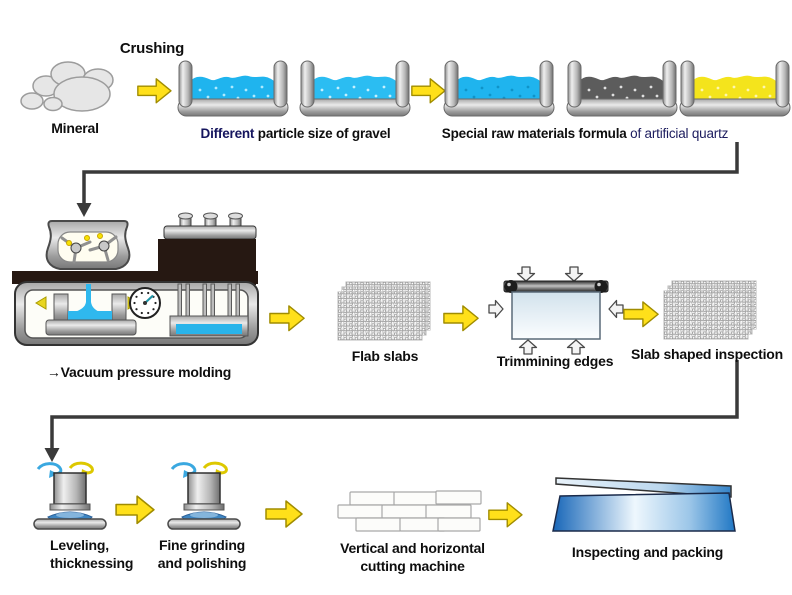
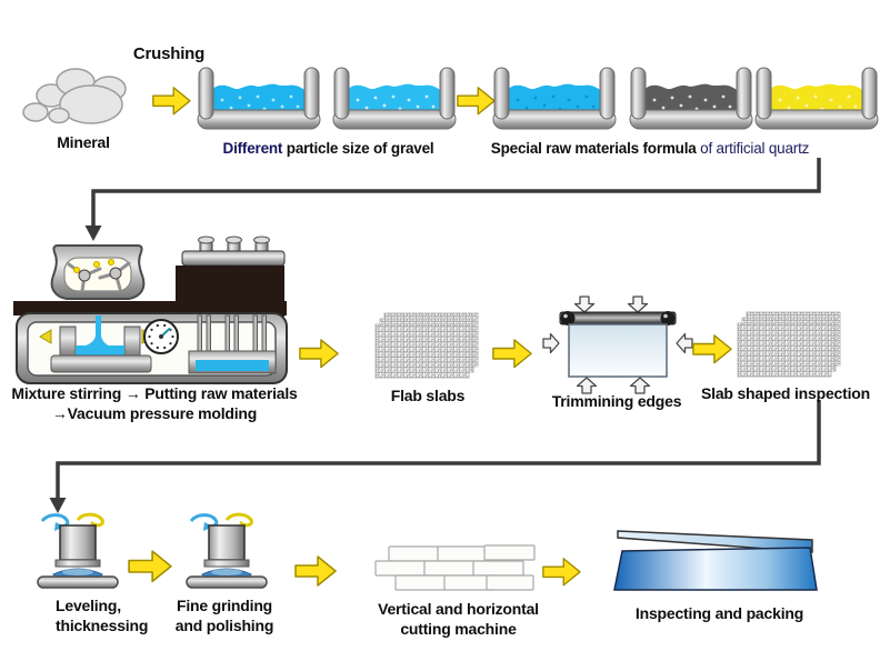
  Crushing
  Mineral
  Different particle size of gravel
  Special raw materials formula of artificial quartz
+ Mixture stirring → Putting raw materials
  →Vacuum pressure molding
  Flab slabs
  Trimmining edges
  Slab shaped inspection
  Leveling,
  thicknessing
  Fine grinding
  and polishing
  Vertical and horizontal
  cutting machine
  Inspecting and packing
